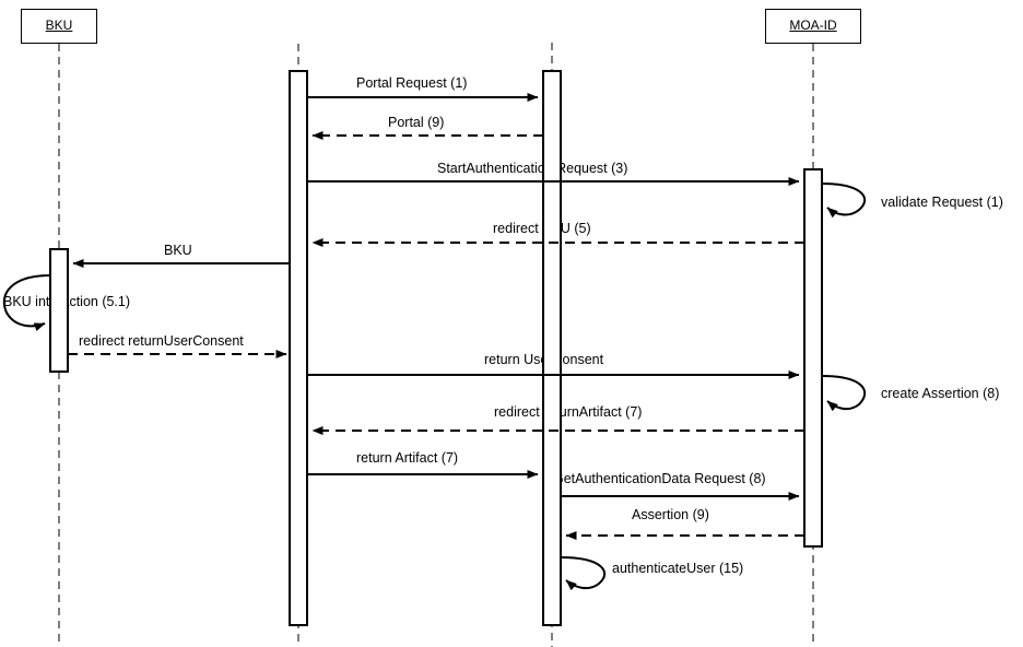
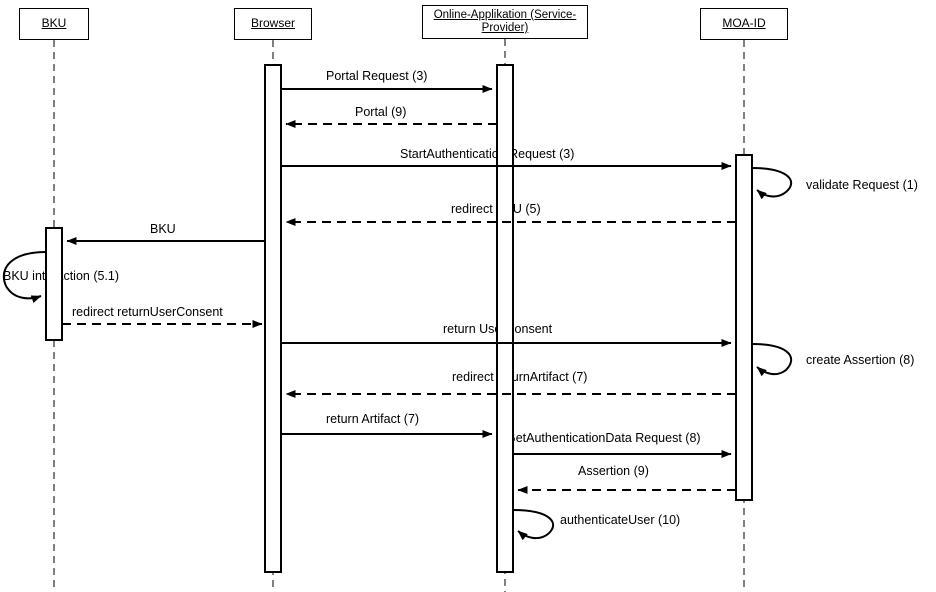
  BKU
+ Browser
+ Online-Applikation (Service-Provider)
  MOA-ID
- Portal Request (1)
+ Portal Request (3)
  Portal (9)
  StartAuthenticatioequest (3)
  validate Request (1)
  redirectU (5)
  BKU
  BKU intction (5.1)
  redirect returnUserConsent
  return Usonsent
  create Assertion (8)
  redirecturnArtifact (7)
  return Artifact (7)
  etAuthenticationData Request (8)
  Assertion (9)
- authenticateUser (15)
+ authenticateUser (10)
